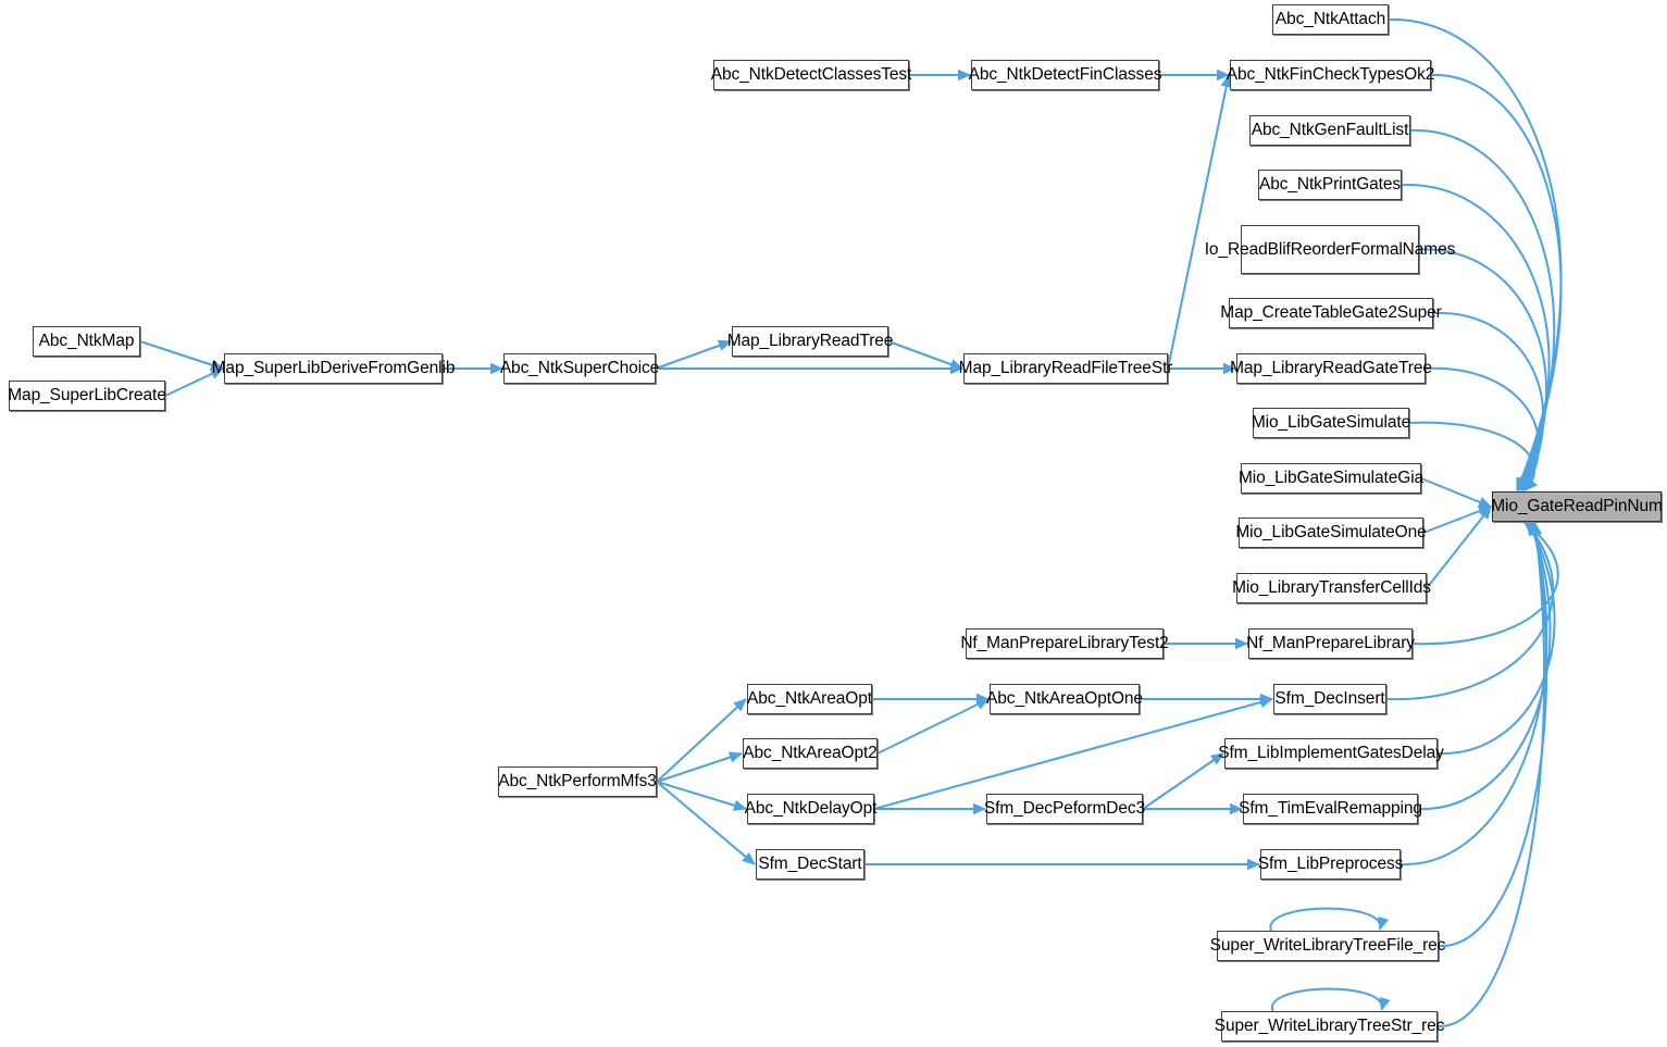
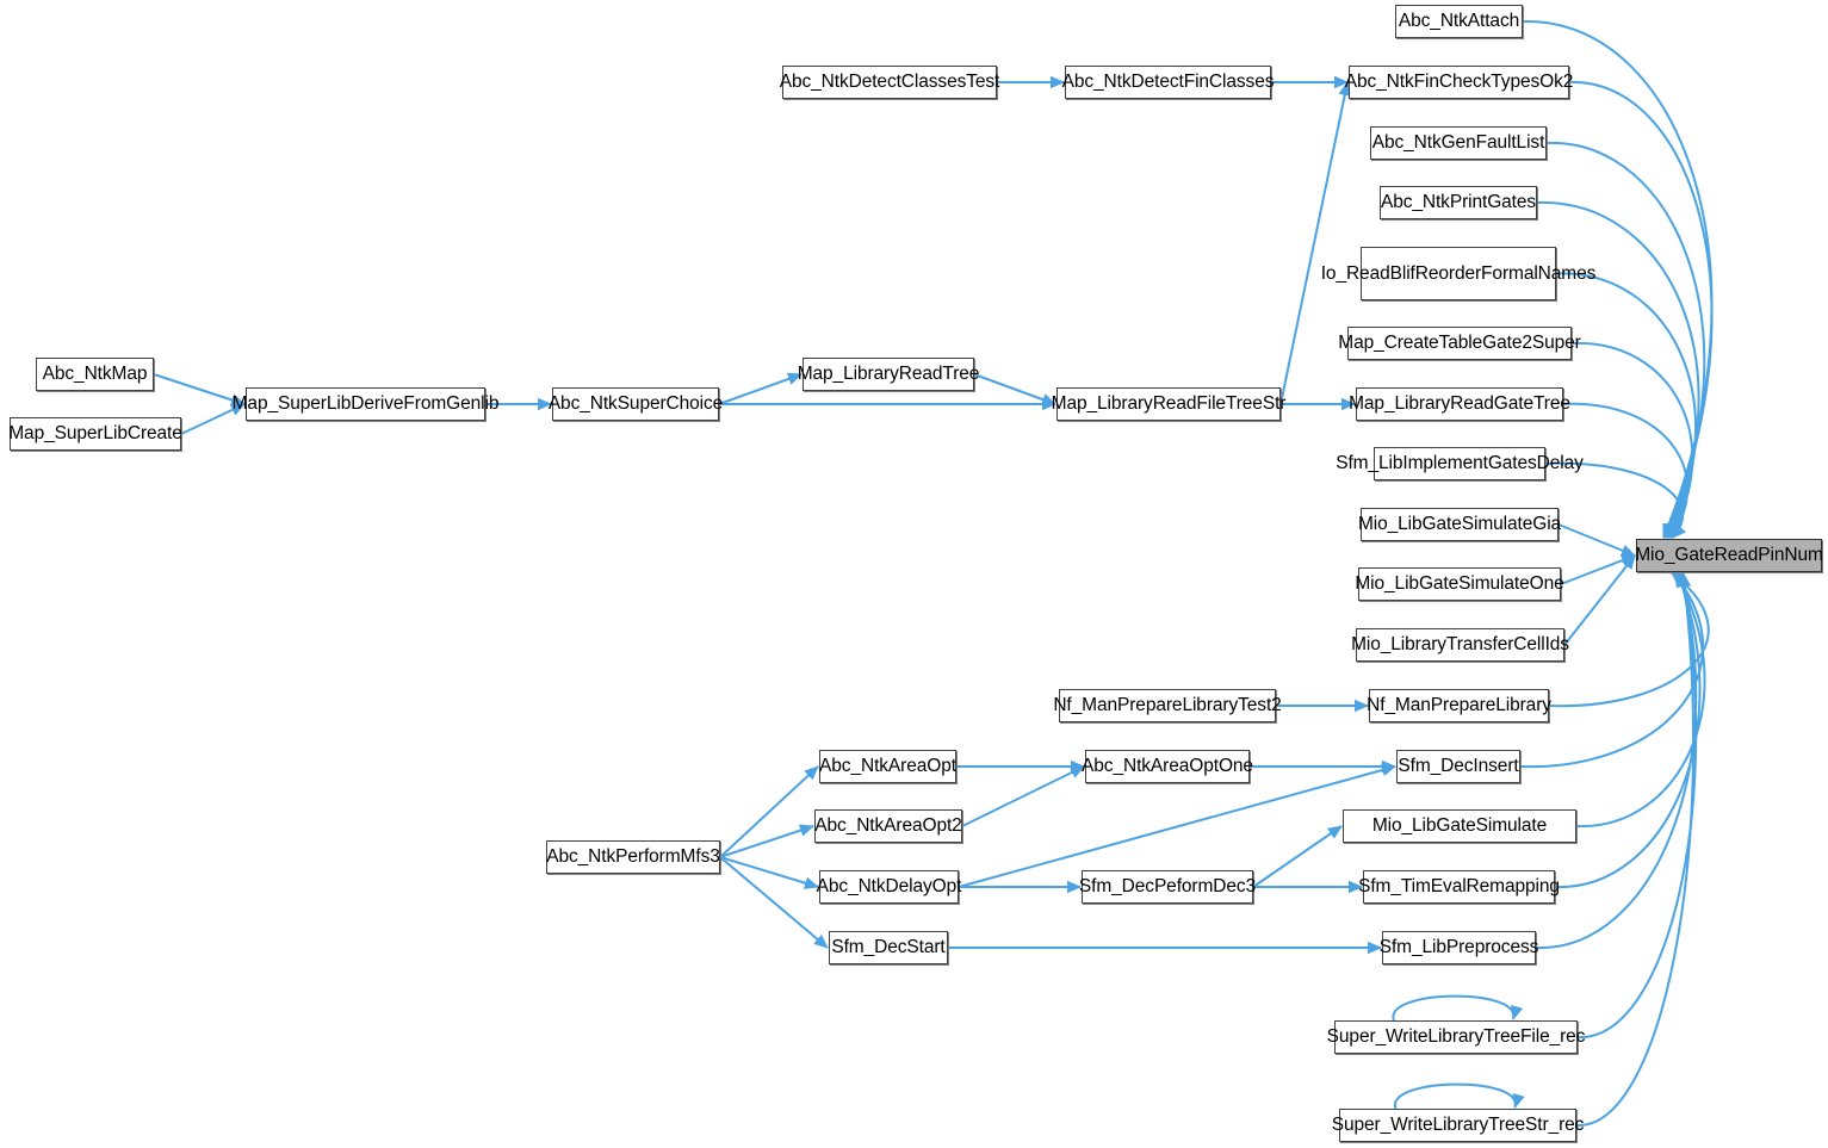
  Abc_NtkMap
  Map_SuperLibCreate
  Map_SuperLibDeriveFromGenlib
  Abc_NtkSuperChoice
  Map_LibraryReadTree
  Map_LibraryReadFileTreeStr
  Abc_NtkDetectClassesTest
  Abc_NtkDetectFinClasses
  Abc_NtkAttach
  Abc_NtkFinCheckTypesOk2
  Abc_NtkGenFaultList
  Abc_NtkPrintGates
  Io_ReadBlifReorderFormalNames
  Map_CreateTableGate2Super
  Map_LibraryReadGateTree
- Mio_LibGateSimulate
+ Sfm_LibImplementGatesDelay
  Mio_LibGateSimulateGia
  Mio_LibGateSimulateOne
  Mio_LibraryTransferCellIds
  Nf_ManPrepareLibraryTest2
  Nf_ManPrepareLibrary
  Abc_NtkPerformMfs3
  Abc_NtkAreaOpt
  Abc_NtkAreaOpt2
  Abc_NtkDelayOpt
  Sfm_DecStart
  Abc_NtkAreaOptOne
  Sfm_DecPeformDec3
  Sfm_DecInsert
- Sfm_LibImplementGatesDelay
+ Mio_LibGateSimulate
  Sfm_TimEvalRemapping
  Sfm_LibPreprocess
  Super_WriteLibraryTreeFile_rec
  Super_WriteLibraryTreeStr_rec
  Mio_GateReadPinNum
